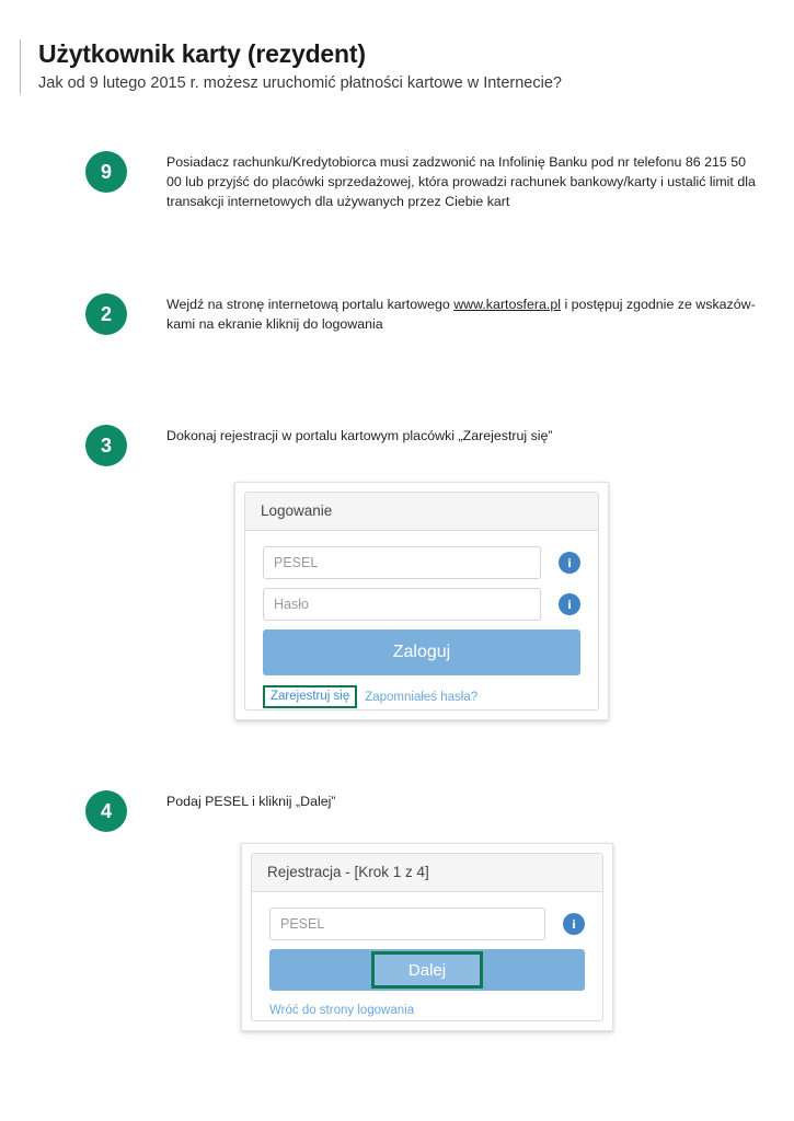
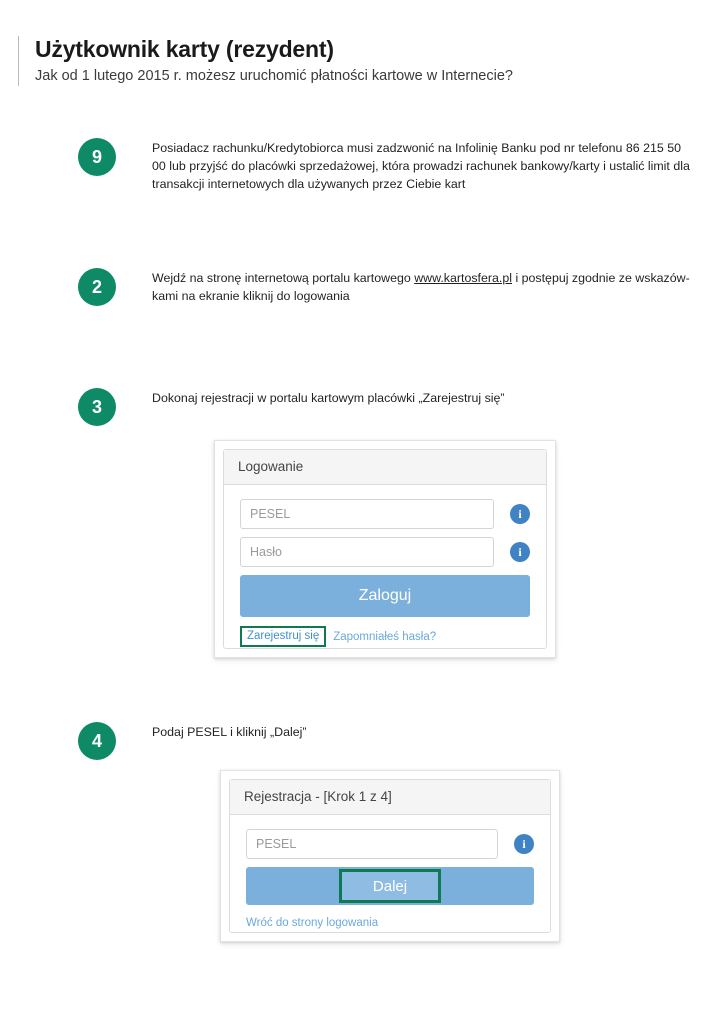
  Użytkownik karty (rezydent)
- Jak od 9 lutego 2015 r. możesz uruchomić płatności kartowe w Internecie?
+ Jak od 1 lutego 2015 r. możesz uruchomić płatności kartowe w Internecie?
  9
  Posiadacz rachunku/Kredytobiorca musi zadzwonić na Infolinię Banku pod nr telefonu 86 215 50 00 lub przyjść do placówki sprzedażowej, która prowadzi rachunek bankowy/karty i ustalić limit dla transakcji internetowych dla używanych przez Ciebie kart
  2
  Wejdź na stronę internetową portalu kartowego www.kartosfera.pl i postępuj zgodnie ze wskazów-kami na ekranie kliknij do logowania
  3
  Dokonaj rejestracji w portalu kartowym placówki „Zarejestruj się”
  Logowanie
  PESEL
  i
  Hasło
  i
  Zaloguj
  Zarejestruj się
  Zapomniałeś hasła?
  4
  Podaj PESEL i kliknij „Dalej”
  Rejestracja - [Krok 1 z 4]
  PESEL
  i
  Dalej
  Wróć do strony logowania
